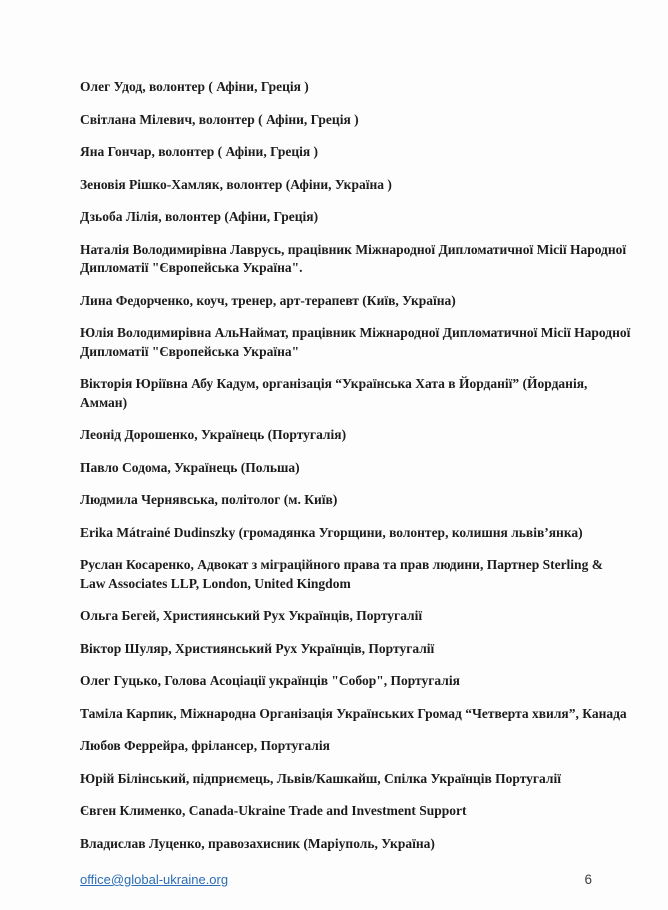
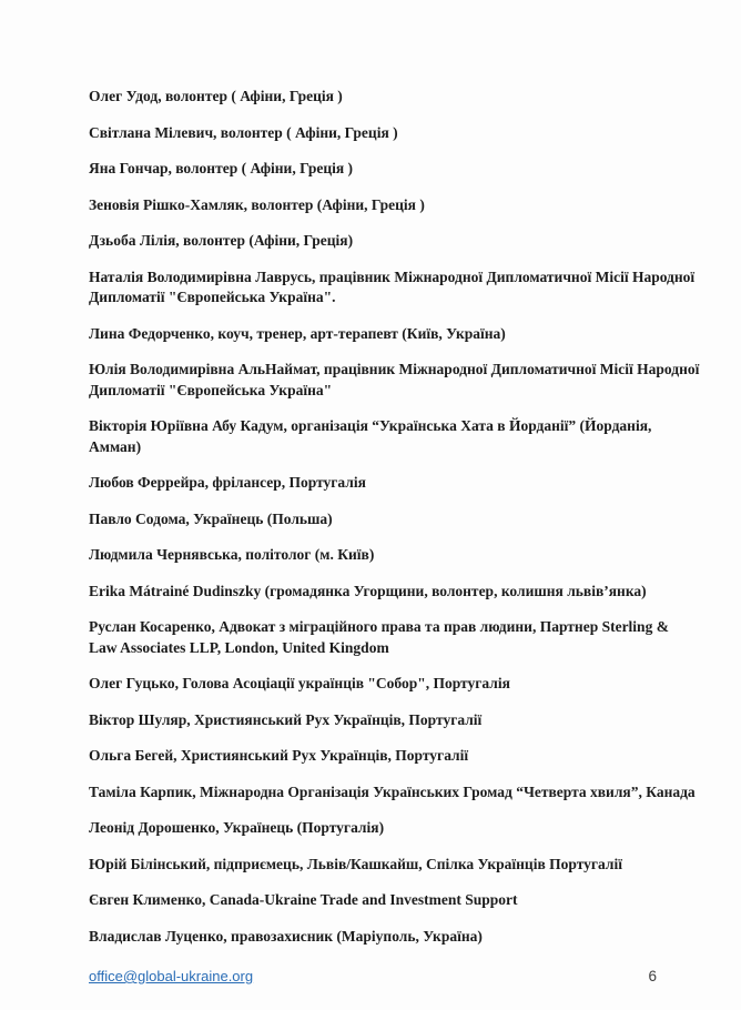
  Олег Удод, волонтер ( Афіни, Греція )
  Світлана Мілевич, волонтер ( Афіни, Греція )
  Яна Гончар, волонтер ( Афіни, Греція )
- Зеновія Рішко-Хамляк, волонтер (Афіни, Україна )
+ Зеновія Рішко-Хамляк, волонтер (Афіни, Греція )
  Дзьоба Лілія, волонтер (Афіни, Греція)
  Наталія Володимирівна Лаврусь, працівник Міжнародної Дипломатичної Місії Народної
  Дипломатії "Європейська Україна".
  Лина Федорченко, коуч, тренер, арт-терапевт (Київ, Україна)
  Юлія Володимирівна АльНаймат, працівник Міжнародної Дипломатичної Місії Народної
  Дипломатії "Європейська Україна"
  Вікторія Юріївна Абу Кадум, організація “Українська Хата в Йорданії” (Йорданія,
  Амман)
- Леонід Дорошенко, Українець (Португалія)
+ Любов Феррейра, фрілансер, Португалія
  Павло Содома, Українець (Польша)
  Людмила Чернявська, політолог (м. Київ)
  Erika Mátrainé Dudinszky (громадянка Угорщини, волонтер, колишня львів’янка)
  Руслан Косаренко, Адвокат з міграційного права та прав людини, Партнер Sterling &
  Law Associates LLP, London, United Kingdom
- Ольга Бегей, Християнський Рух Українців, Португалії
+ Олег Гуцько, Голова Асоціації українців "Собор", Португалія
  Віктор Шуляр, Християнський Рух Українців, Португалії
- Олег Гуцько, Голова Асоціації українців "Собор", Португалія
+ Ольга Бегей, Християнський Рух Українців, Португалії
  Таміла Карпик, Міжнародна Організація Українських Громад “Четверта хвиля”, Канада
- Любов Феррейра, фрілансер, Португалія
+ Леонід Дорошенко, Українець (Португалія)
  Юрій Білінський, підприємець, Львів/Кашкайш, Спілка Українців Португалії
  Євген Клименко, Canada-Ukraine Trade and Investment Support
  Владислав Луценко, правозахисник (Маріуполь, Україна)
  office@global-ukraine.org
  6
